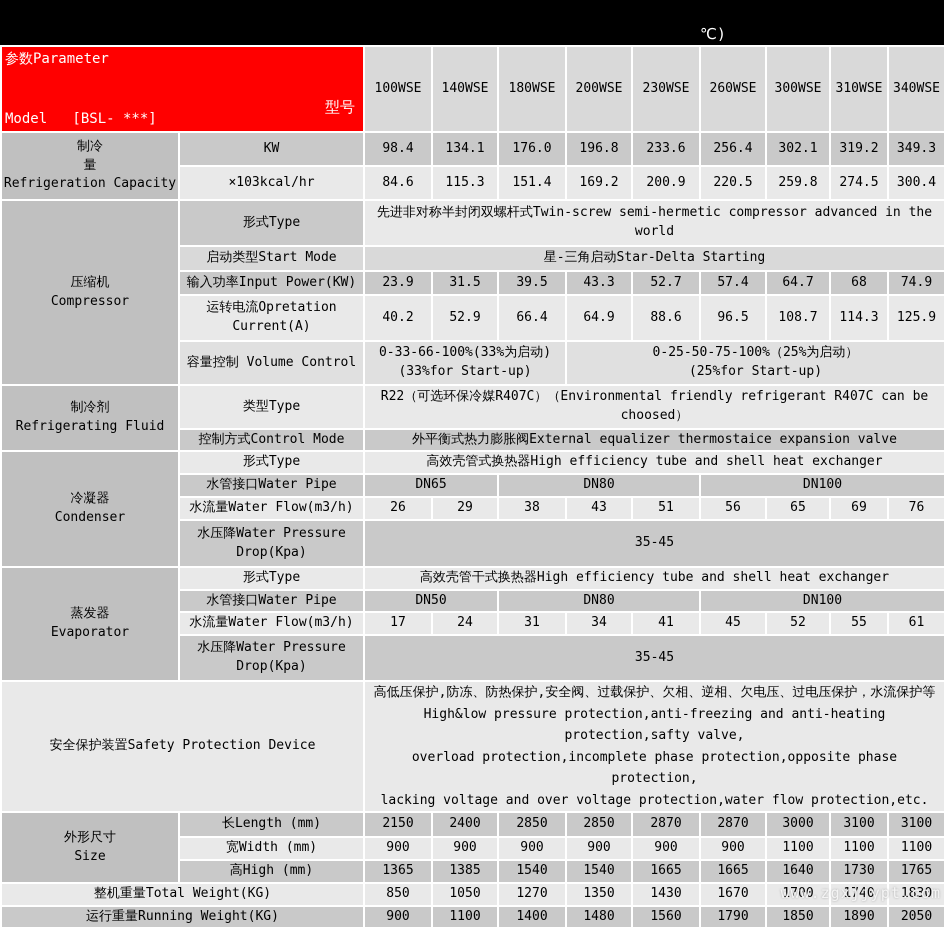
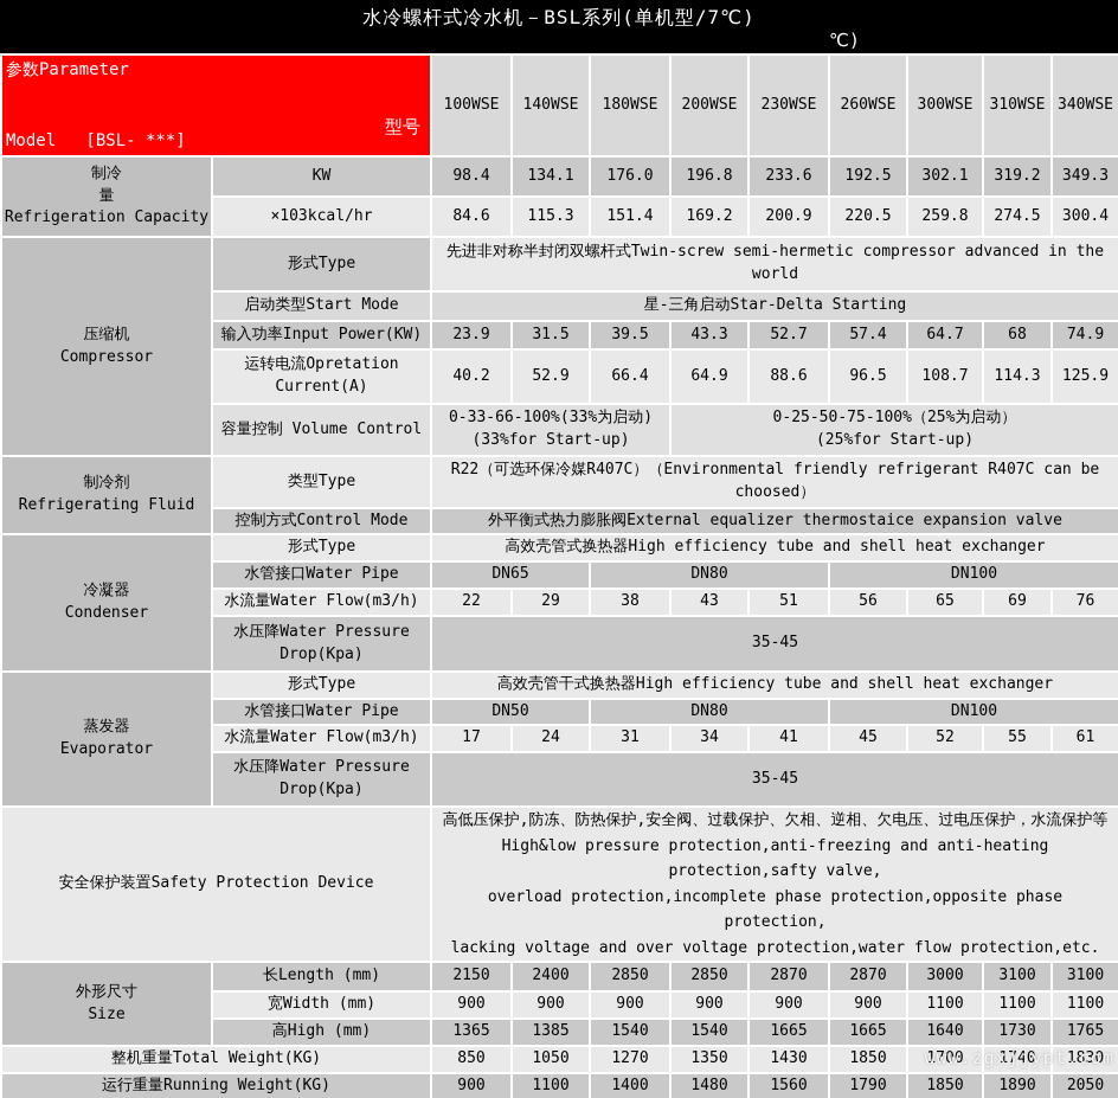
+ 水冷螺杆式冷水机－BSL系列(单机型/7℃)
  ℃)
  参数Parameter 型号 Model [BSL- ***]	100WSE	140WSE	180WSE	200WSE	230WSE	260WSE	300WSE	310WSE	340WSE
- 制冷 量 Refrigeration Capacity	KW	98.4	134.1	176.0	196.8	233.6	256.4	302.1	319.2	349.3
+ 制冷 量 Refrigeration Capacity	KW	98.4	134.1	176.0	196.8	233.6	192.5	302.1	319.2	349.3
  ×103kcal/hr	84.6	115.3	151.4	169.2	200.9	220.5	259.8	274.5	300.4
  压缩机 Compressor	形式Type	先进非对称半封闭双螺杆式Twin-screw semi-hermetic compressor advanced in the world
  启动类型Start Mode	星-三角启动Star-Delta Starting
  输入功率Input Power(KW)	23.9	31.5	39.5	43.3	52.7	57.4	64.7	68	74.9
  运转电流Opretation Current(A)	40.2	52.9	66.4	64.9	88.6	96.5	108.7	114.3	125.9
  容量控制 Volume Control	0-33-66-100%(33%为启动) (33%for Start-up)	0-25-50-75-100%（25%为启动） (25%for Start-up)
  制冷剂 Refrigerating Fluid	类型Type	R22（可选环保冷媒R407C）（Environmental friendly refrigerant R407C can be choosed）
  控制方式Control Mode	外平衡式热力膨胀阀External equalizer thermostaice expansion valve
  冷凝器 Condenser	形式Type	高效壳管式换热器High efficiency tube and shell heat exchanger
  水管接口Water Pipe	DN65	DN80	DN100
- 水流量Water Flow(m3/h)	26	29	38	43	51	56	65	69	76
+ 水流量Water Flow(m3/h)	22	29	38	43	51	56	65	69	76
  水压降Water Pressure Drop(Kpa)	35-45
  蒸发器 Evaporator	形式Type	高效壳管干式换热器High efficiency tube and shell heat exchanger
  水管接口Water Pipe	DN50	DN80	DN100
  水流量Water Flow(m3/h)	17	24	31	34	41	45	52	55	61
  水压降Water Pressure Drop(Kpa)	35-45
  安全保护装置Safety Protection Device	高低压保护,防冻、防热保护,安全阀、过载保护、欠相、逆相、欠电压、过电压保护，水流保护等 High&low pressure protection,anti-freezing and anti-heating protection,safty valve, overload protection,incomplete phase protection,opposite phase protection, lacking voltage and over voltage protection,water flow protection,etc.
  外形尺寸 Size	长Length (mm)	2150	2400	2850	2850	2870	2870	3000	3100	3100
  宽Width (mm)	900	900	900	900	900	900	1100	1100	1100
  高High (mm)	1365	1385	1540	1540	1665	1665	1640	1730	1765
- 整机重量Total Weight(KG)	850	1050	1270	1350	1430	1670	1700	1740	1830
+ 整机重量Total Weight(KG)	850	1050	1270	1350	1430	1850	1700	1740	1830
  运行重量Running Weight(KG)	900	1100	1400	1480	1560	1790	1850	1890	2050
  www.zgxjjypt.com
